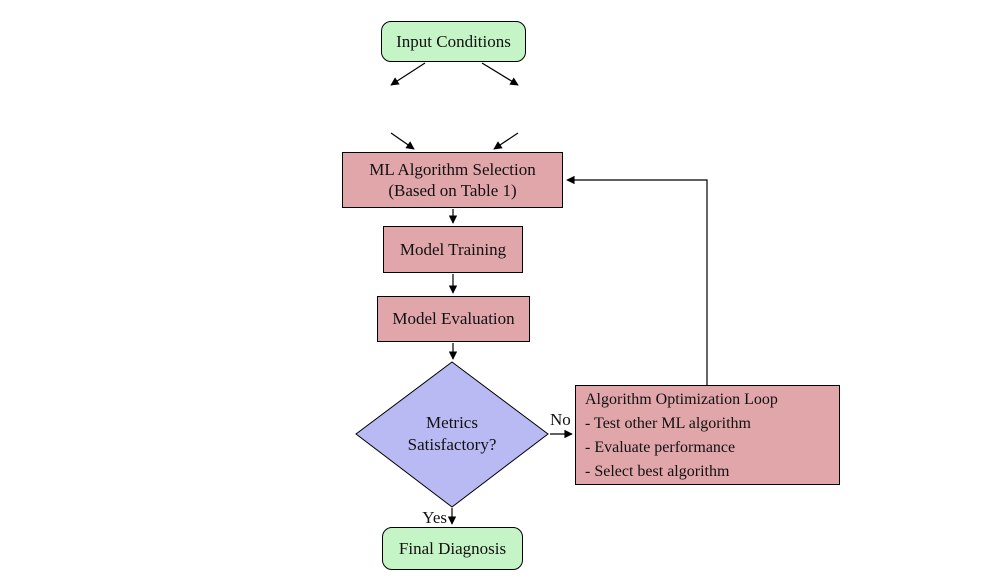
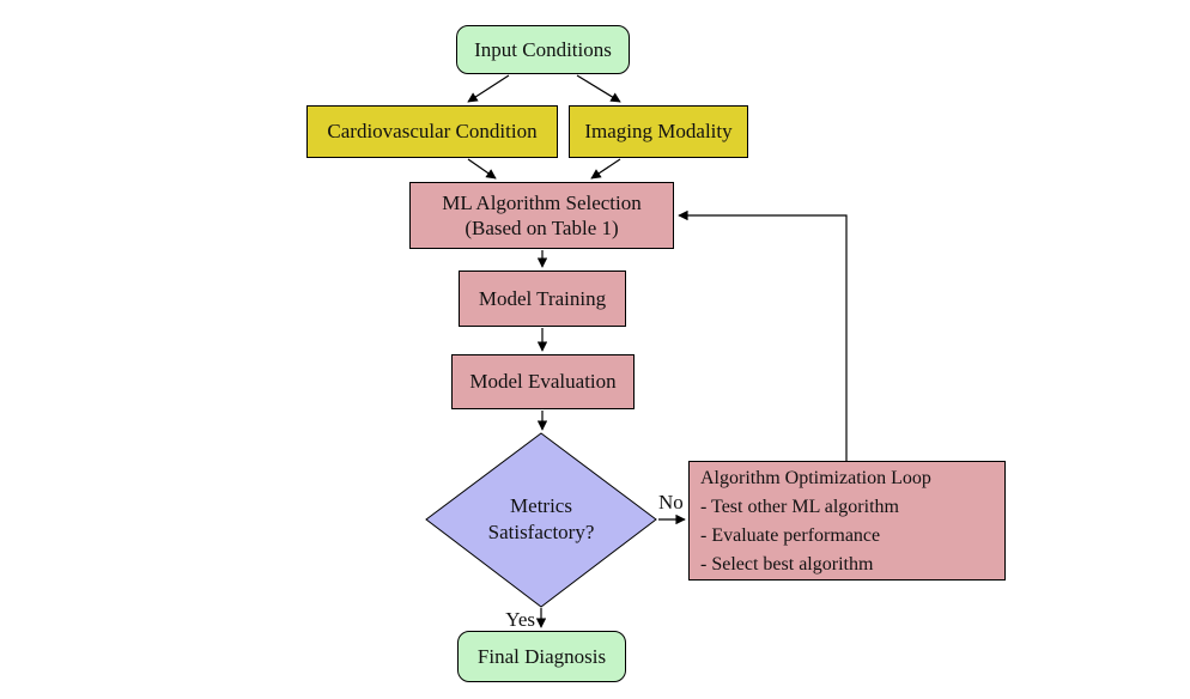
  Input Conditions
+ Cardiovascular Condition
+ Imaging Modality
  ML Algorithm Selection
  (Based on Table 1)
  Model Training
  Model Evaluation
  Metrics
  Satisfactory?
  Algorithm Optimization Loop
  - Test other ML algorithm
  - Evaluate performance
  - Select best algorithm
  Final Diagnosis
  No
  Yes
